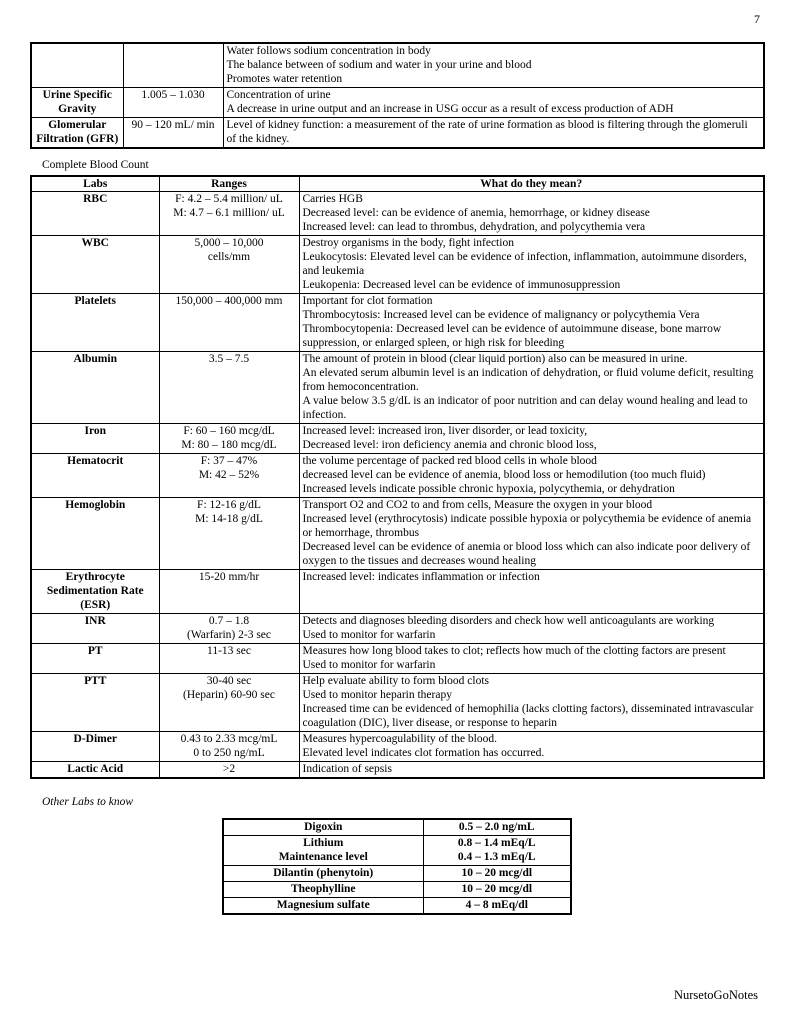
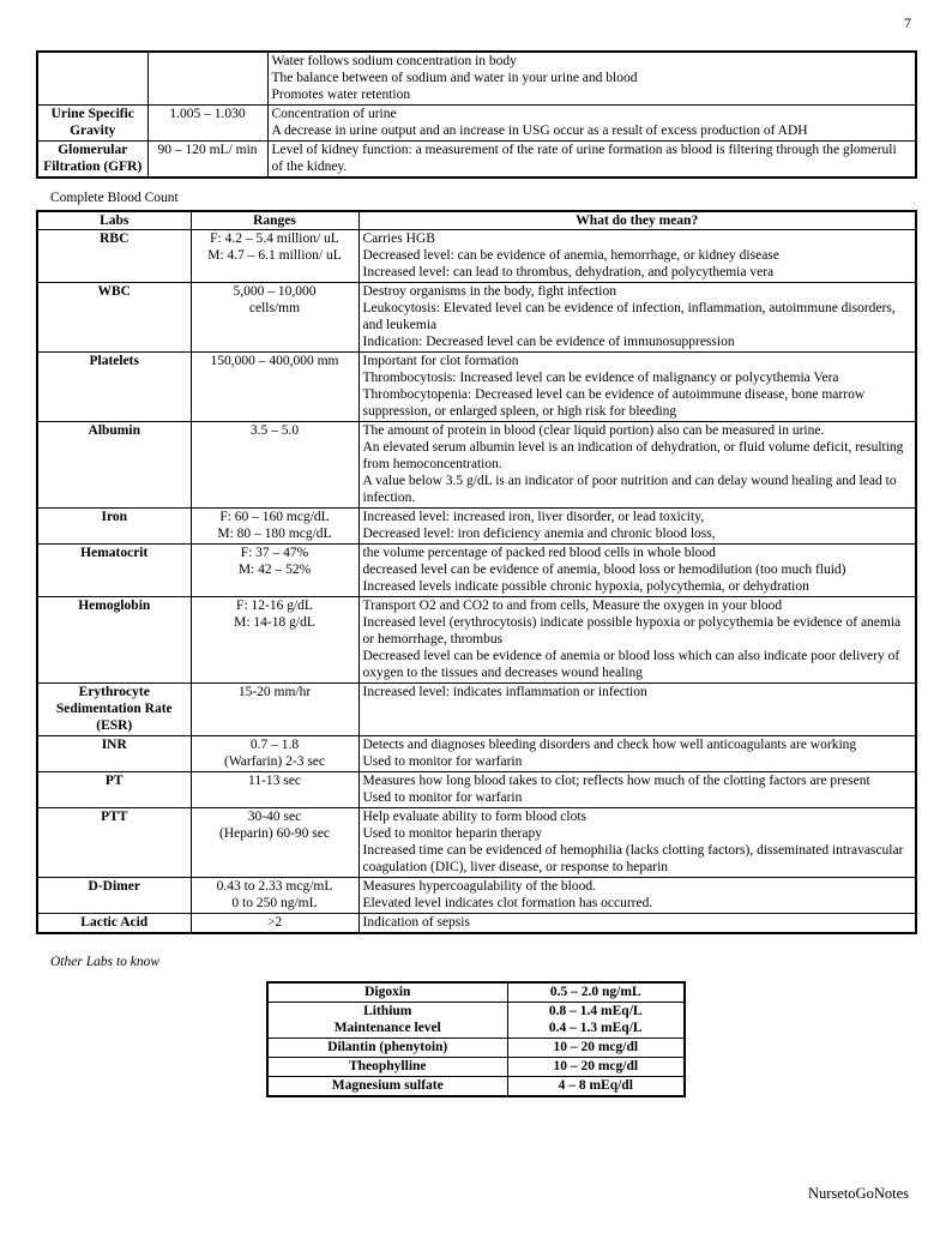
  7
  		Water follows sodium concentration in bodyThe balance between of sodium and water in your urine and bloodPromotes water retention
  Urine Specific Gravity	1.005 – 1.030	Concentration of urineA decrease in urine output and an increase in USG occur as a result of excess production of ADH
  Glomerular Filtration (GFR)	90 – 120 mL/ min	Level of kidney function: a measurement of the rate of urine formation as blood is filtering through the glomeruli of the kidney.
  Complete Blood Count
  Labs	Ranges	What do they mean?
  RBC	F: 4.2 – 5.4 million/ uLM: 4.7 – 6.1 million/ uL	Carries HGBDecreased level: can be evidence of anemia, hemorrhage, or kidney diseaseIncreased level: can lead to thrombus, dehydration, and polycythemia vera
- WBC	5,000 – 10,000cells/mm	Destroy organisms in the body, fight infectionLeukocytosis: Elevated level can be evidence of infection, inflammation, autoimmune disorders, and leukemiaLeukopenia: Decreased level can be evidence of immunosuppression
+ WBC	5,000 – 10,000cells/mm	Destroy organisms in the body, fight infectionLeukocytosis: Elevated level can be evidence of infection, inflammation, autoimmune disorders, and leukemiaIndication: Decreased level can be evidence of immunosuppression
  Platelets	150,000 – 400,000 mm	Important for clot formationThrombocytosis: Increased level can be evidence of malignancy or polycythemia VeraThrombocytopenia: Decreased level can be evidence of autoimmune disease, bone marrow suppression, or enlarged spleen, or high risk for bleeding
- Albumin	3.5 – 7.5	The amount of protein in blood (clear liquid portion) also can be measured in urine.An elevated serum albumin level is an indication of dehydration, or fluid volume deficit, resulting from hemoconcentration.A value below 3.5 g/dL is an indicator of poor nutrition and can delay wound healing and lead to infection.
+ Albumin	3.5 – 5.0	The amount of protein in blood (clear liquid portion) also can be measured in urine.An elevated serum albumin level is an indication of dehydration, or fluid volume deficit, resulting from hemoconcentration.A value below 3.5 g/dL is an indicator of poor nutrition and can delay wound healing and lead to infection.
  Iron	F: 60 – 160 mcg/dLM: 80 – 180 mcg/dL	Increased level: increased iron, liver disorder, or lead toxicity,Decreased level: iron deficiency anemia and chronic blood loss,
  Hematocrit	F: 37 – 47%M: 42 – 52%	the volume percentage of packed red blood cells in whole blooddecreased level can be evidence of anemia, blood loss or hemodilution (too much fluid)Increased levels indicate possible chronic hypoxia, polycythemia, or dehydration
  Hemoglobin	F: 12-16 g/dLM: 14-18 g/dL	Transport O2 and CO2 to and from cells, Measure the oxygen in your bloodIncreased level (erythrocytosis) indicate possible hypoxia or polycythemia be evidence of anemia or hemorrhage, thrombusDecreased level can be evidence of anemia or blood loss which can also indicate poor delivery of oxygen to the tissues and decreases wound healing
  Erythrocyte Sedimentation Rate (ESR)	15-20 mm/hr	Increased level: indicates inflammation or infection
  INR	0.7 – 1.8(Warfarin) 2-3 sec	Detects and diagnoses bleeding disorders and check how well anticoagulants are workingUsed to monitor for warfarin
  PT	11-13 sec	Measures how long blood takes to clot; reflects how much of the clotting factors are presentUsed to monitor for warfarin
  PTT	30-40 sec(Heparin) 60-90 sec	Help evaluate ability to form blood clotsUsed to monitor heparin therapyIncreased time can be evidenced of hemophilia (lacks clotting factors), disseminated intravascular coagulation (DIC), liver disease, or response to heparin
  D-Dimer	0.43 to 2.33 mcg/mL0 to 250 ng/mL	Measures hypercoagulability of the blood.Elevated level indicates clot formation has occurred.
  Lactic Acid	>2	Indication of sepsis
  Other Labs to know
  Digoxin	0.5 – 2.0 ng/mL
  LithiumMaintenance level	0.8 – 1.4 mEq/L0.4 – 1.3 mEq/L
  Dilantin (phenytoin)	10 – 20 mcg/dl
  Theophylline	10 – 20 mcg/dl
  Magnesium sulfate	4 – 8 mEq/dl
  NursetoGoNotes
